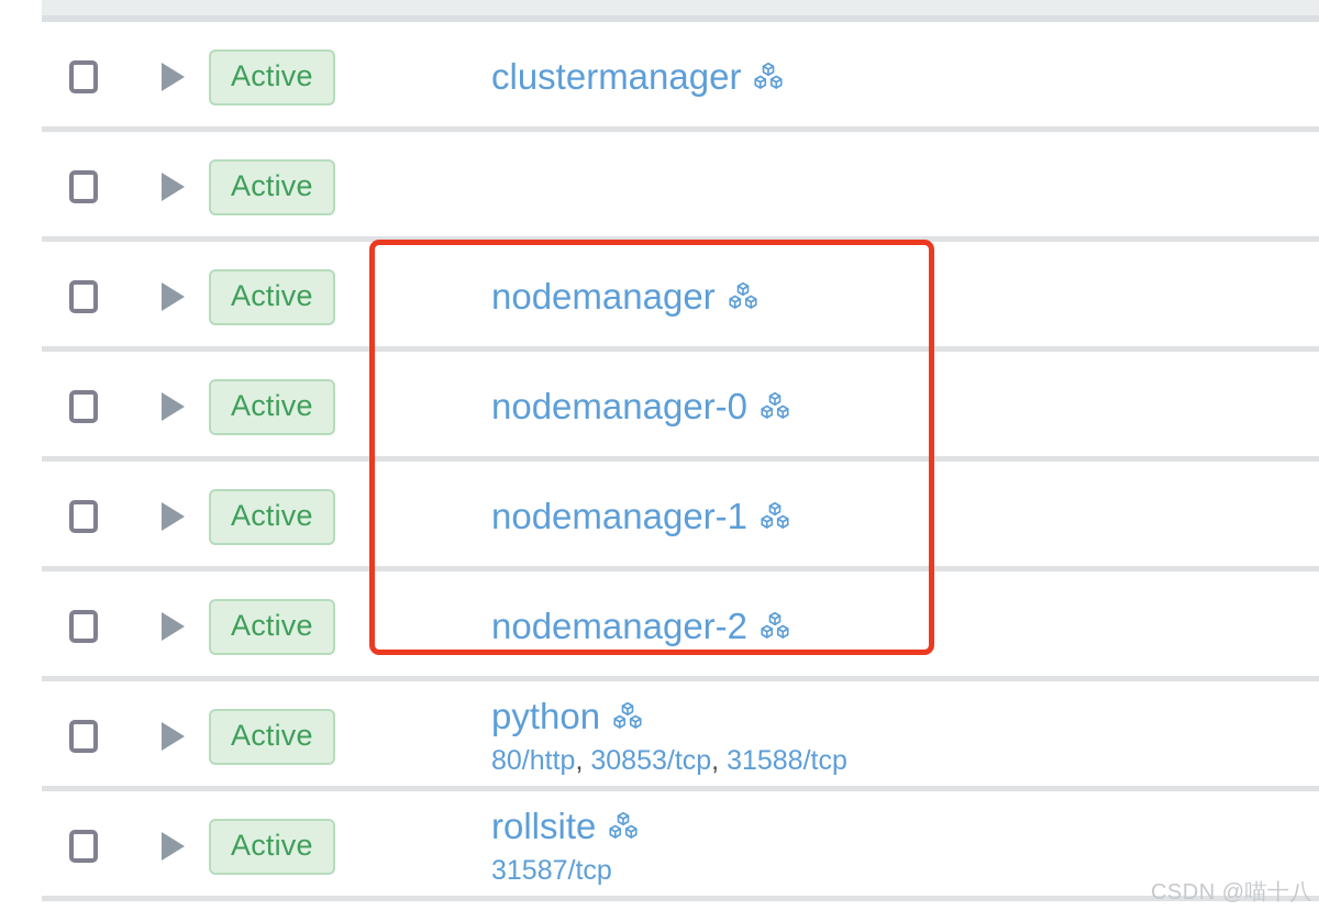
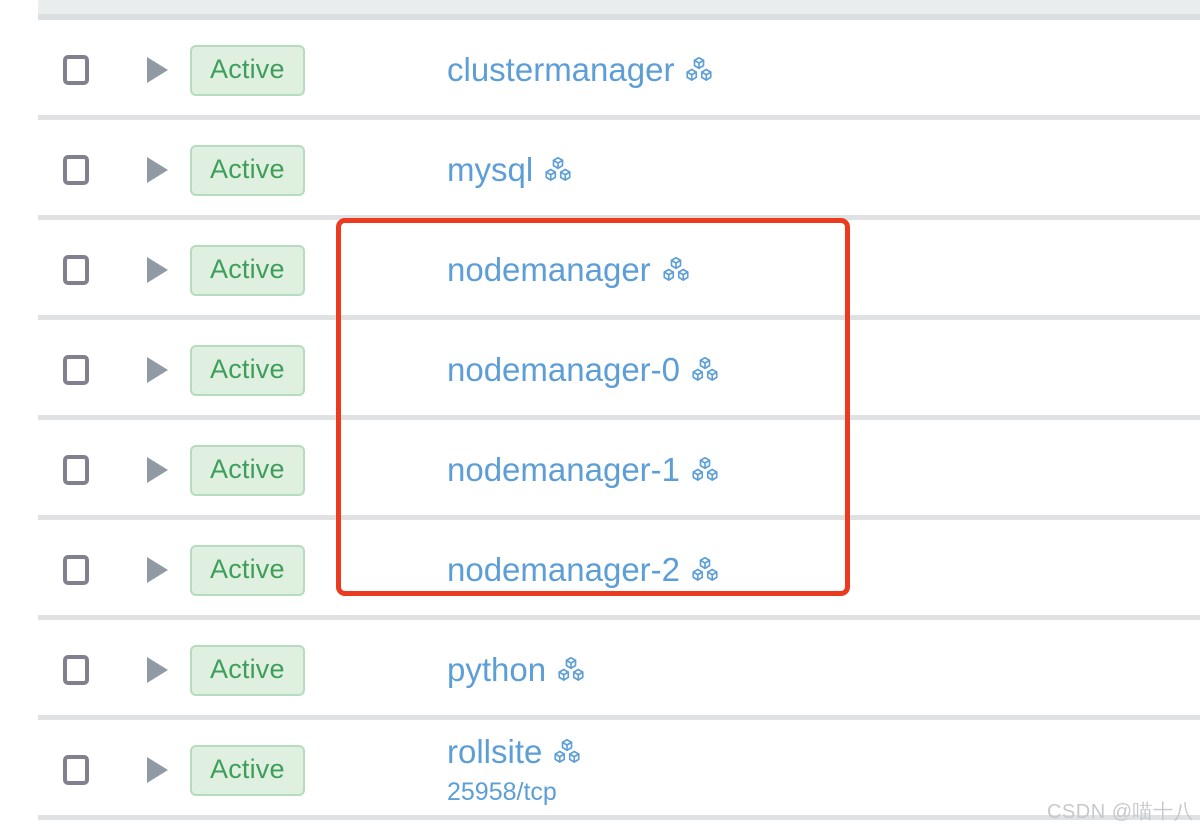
  Active
  clustermanager
  Active
+ mysql
  Active
  nodemanager
  Active
  nodemanager-0
  Active
  nodemanager-1
  Active
  nodemanager-2
  Active
  python
- 80/http, 30853/tcp, 31588/tcp
  Active
  rollsite
- 31587/tcp
+ 25958/tcp
  CSDN @喵十八
